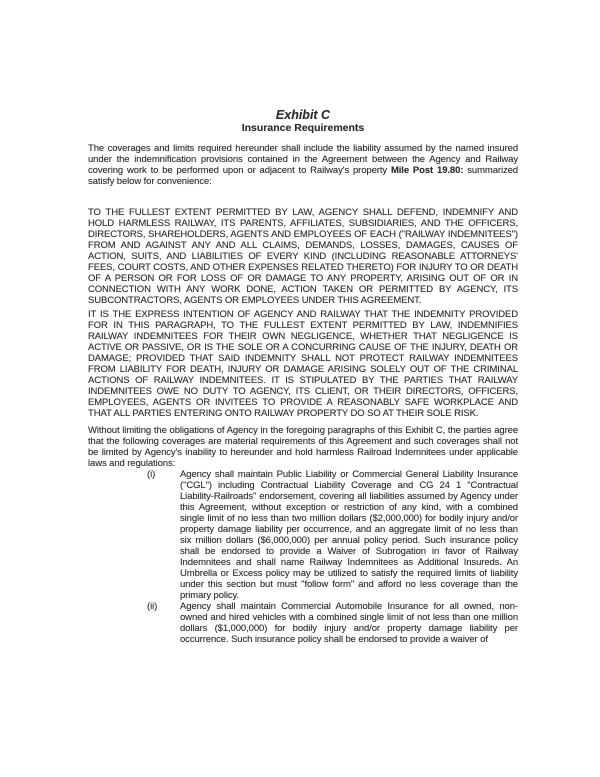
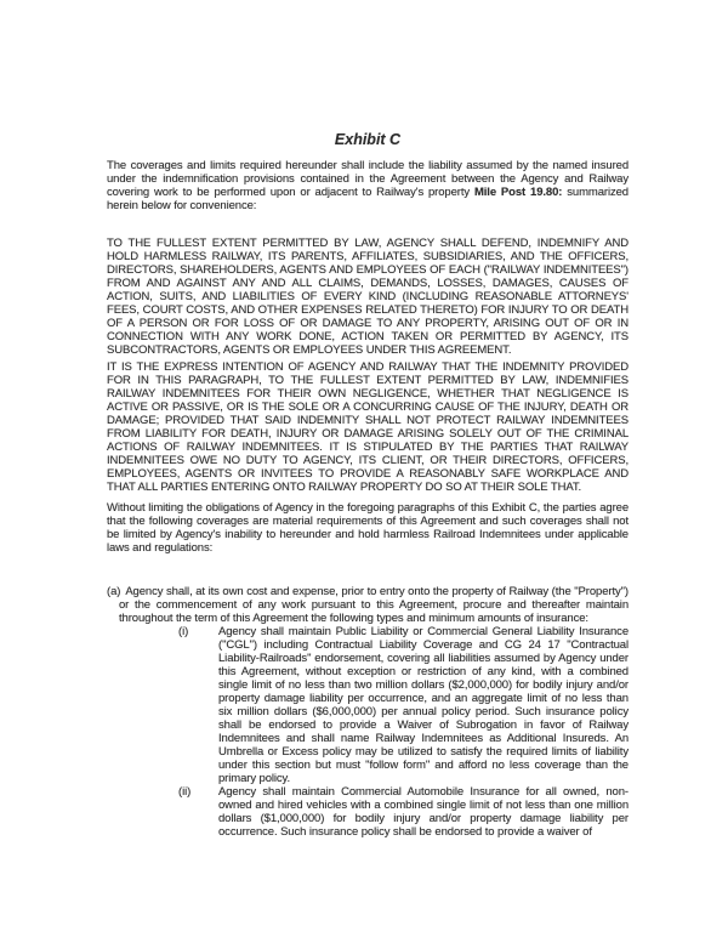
  Exhibit C
- Insurance Requirements
- The coverages and limits required hereunder shall include the liability assumed by the named insured under the indemnification provisions contained in the Agreement between the Agency and Railway covering work to be performed upon or adjacent to Railway's property Mile Post 19.80: summarized satisfy below for convenience:
+ The coverages and limits required hereunder shall include the liability assumed by the named insured under the indemnification provisions contained in the Agreement between the Agency and Railway covering work to be performed upon or adjacent to Railway's property Mile Post 19.80: summarized herein below for convenience:
  TO THE FULLEST EXTENT PERMITTED BY LAW, AGENCY SHALL DEFEND, INDEMNIFY AND HOLD HARMLESS RAILWAY, ITS PARENTS, AFFILIATES, SUBSIDIARIES, AND THE OFFICERS, DIRECTORS, SHAREHOLDERS, AGENTS AND EMPLOYEES OF EACH ("RAILWAY INDEMNITEES") FROM AND AGAINST ANY AND ALL CLAIMS, DEMANDS, LOSSES, DAMAGES, CAUSES OF ACTION, SUITS, AND LIABILITIES OF EVERY KIND (INCLUDING REASONABLE ATTORNEYS' FEES, COURT COSTS, AND OTHER EXPENSES RELATED THERETO) FOR INJURY TO OR DEATH OF A PERSON OR FOR LOSS OF OR DAMAGE TO ANY PROPERTY, ARISING OUT OF OR IN CONNECTION WITH ANY WORK DONE, ACTION TAKEN OR PERMITTED BY AGENCY, ITS SUBCONTRACTORS, AGENTS OR EMPLOYEES UNDER THIS AGREEMENT.
- IT IS THE EXPRESS INTENTION OF AGENCY AND RAILWAY THAT THE INDEMNITY PROVIDED FOR IN THIS PARAGRAPH, TO THE FULLEST EXTENT PERMITTED BY LAW, INDEMNIFIES RAILWAY INDEMNITEES FOR THEIR OWN NEGLIGENCE, WHETHER THAT NEGLIGENCE IS ACTIVE OR PASSIVE, OR IS THE SOLE OR A CONCURRING CAUSE OF THE INJURY, DEATH OR DAMAGE; PROVIDED THAT SAID INDEMNITY SHALL NOT PROTECT RAILWAY INDEMNITEES FROM LIABILITY FOR DEATH, INJURY OR DAMAGE ARISING SOLELY OUT OF THE CRIMINAL ACTIONS OF RAILWAY INDEMNITEES. IT IS STIPULATED BY THE PARTIES THAT RAILWAY INDEMNITEES OWE NO DUTY TO AGENCY, ITS CLIENT, OR THEIR DIRECTORS, OFFICERS, EMPLOYEES, AGENTS OR INVITEES TO PROVIDE A REASONABLY SAFE WORKPLACE AND THAT ALL PARTIES ENTERING ONTO RAILWAY PROPERTY DO SO AT THEIR SOLE RISK.
+ IT IS THE EXPRESS INTENTION OF AGENCY AND RAILWAY THAT THE INDEMNITY PROVIDED FOR IN THIS PARAGRAPH, TO THE FULLEST EXTENT PERMITTED BY LAW, INDEMNIFIES RAILWAY INDEMNITEES FOR THEIR OWN NEGLIGENCE, WHETHER THAT NEGLIGENCE IS ACTIVE OR PASSIVE, OR IS THE SOLE OR A CONCURRING CAUSE OF THE INJURY, DEATH OR DAMAGE; PROVIDED THAT SAID INDEMNITY SHALL NOT PROTECT RAILWAY INDEMNITEES FROM LIABILITY FOR DEATH, INJURY OR DAMAGE ARISING SOLELY OUT OF THE CRIMINAL ACTIONS OF RAILWAY INDEMNITEES. IT IS STIPULATED BY THE PARTIES THAT RAILWAY INDEMNITEES OWE NO DUTY TO AGENCY, ITS CLIENT, OR THEIR DIRECTORS, OFFICERS, EMPLOYEES, AGENTS OR INVITEES TO PROVIDE A REASONABLY SAFE WORKPLACE AND THAT ALL PARTIES ENTERING ONTO RAILWAY PROPERTY DO SO AT THEIR SOLE THAT.
  Without limiting the obligations of Agency in the foregoing paragraphs of this Exhibit C, the parties agree that the following coverages are material requirements of this Agreement and such coverages shall not be limited by Agency's inability to hereunder and hold harmless Railroad Indemnitees under applicable laws and regulations:
+ (a) Agency shall, at its own cost and expense, prior to entry onto the property of Railway (the "Property") or the commencement of any work pursuant to this Agreement, procure and thereafter maintain throughout the term of this Agreement the following types and minimum amounts of insurance:
  (i)
- Agency shall maintain Public Liability or Commercial General Liability Insurance ("CGL") including Contractual Liability Coverage and CG 24 1 "Contractual Liability-Railroads" endorsement, covering all liabilities assumed by Agency under this Agreement, without exception or restriction of any kind, with a combined single limit of no less than two million dollars ($2,000,000) for bodily injury and/or property damage liability per occurrence, and an aggregate limit of no less than six million dollars ($6,000,000) per annual policy period. Such insurance policy shall be endorsed to provide a Waiver of Subrogation in favor of Railway Indemnitees and shall name Railway Indemnitees as Additional Insureds. An Umbrella or Excess policy may be utilized to satisfy the required limits of liability under this section but must "follow form" and afford no less coverage than the primary policy.
+ Agency shall maintain Public Liability or Commercial General Liability Insurance ("CGL") including Contractual Liability Coverage and CG 24 17 "Contractual Liability-Railroads" endorsement, covering all liabilities assumed by Agency under this Agreement, without exception or restriction of any kind, with a combined single limit of no less than two million dollars ($2,000,000) for bodily injury and/or property damage liability per occurrence, and an aggregate limit of no less than six million dollars ($6,000,000) per annual policy period. Such insurance policy shall be endorsed to provide a Waiver of Subrogation in favor of Railway Indemnitees and shall name Railway Indemnitees as Additional Insureds. An Umbrella or Excess policy may be utilized to satisfy the required limits of liability under this section but must "follow form" and afford no less coverage than the primary policy.
  (ii)
  Agency shall maintain Commercial Automobile Insurance for all owned, non-owned and hired vehicles with a combined single limit of not less than one million dollars ($1,000,000) for bodily injury and/or property damage liability per occurrence. Such insurance policy shall be endorsed to provide a waiver of
